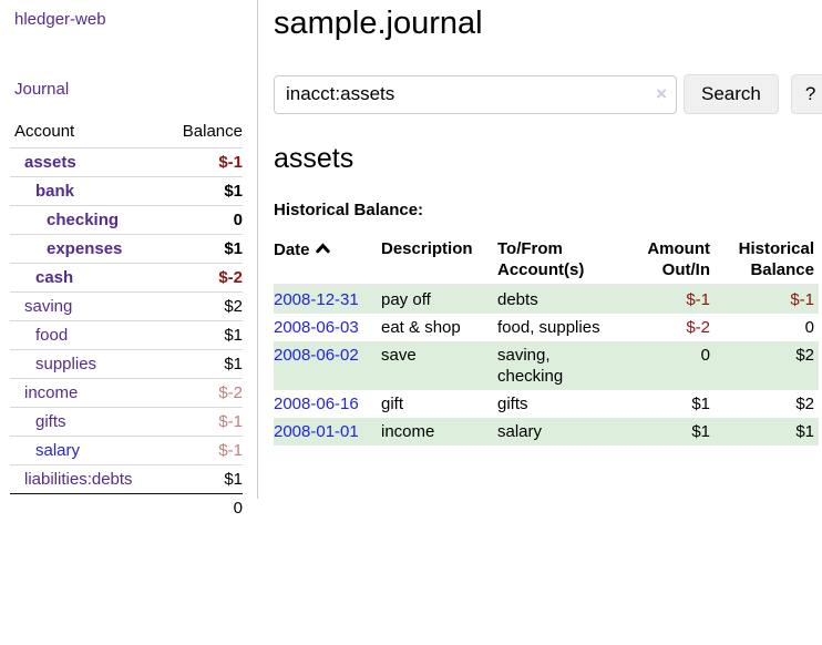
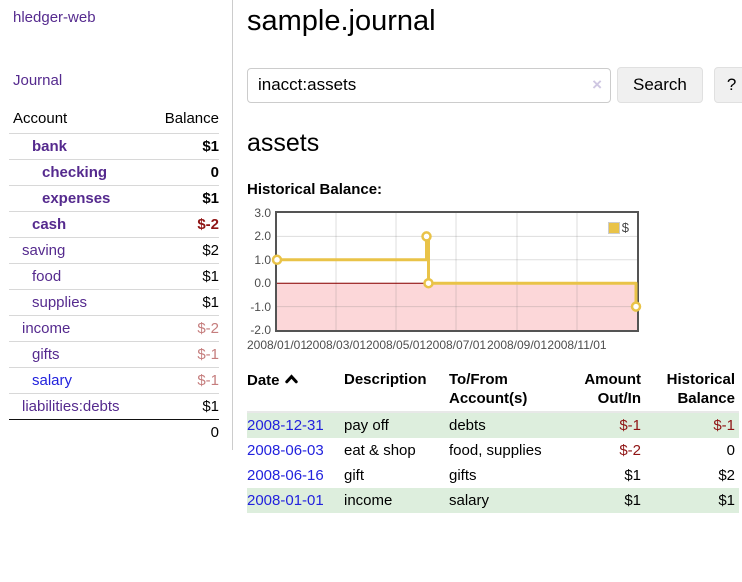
  hledger-web
  Journal
  Account	Balance
- assets	$-1
  bank	$1
  checking	0
  expenses	$1
  cash	$-2
  saving	$2
  food	$1
  supplies	$1
  income	$-2
  gifts	$-1
  salary	$-1
  liabilities:debts	$1
  	0
  sample.journal
  inacct:assets
  ×
  Search
  ?
  assets
  Historical Balance:
+ $
+ 3.0
+ 2.0
+ 1.0
+ 0.0
+ -1.0
+ -2.0
+ 2008/01/01
+ 2008/03/01
+ 2008/05/01
+ 2008/07/01
+ 2008/09/01
+ 2008/11/01
  Date	Description	To/From Account(s)	Amount Out/In	Historical Balance
  2008-12-31	pay off	debts	$-1	$-1
  2008-06-03	eat & shop	food, supplies	$-2	0
- 2008-06-02	save	saving, checking	0	$2
  2008-06-16	gift	gifts	$1	$2
  2008-01-01	income	salary	$1	$1
